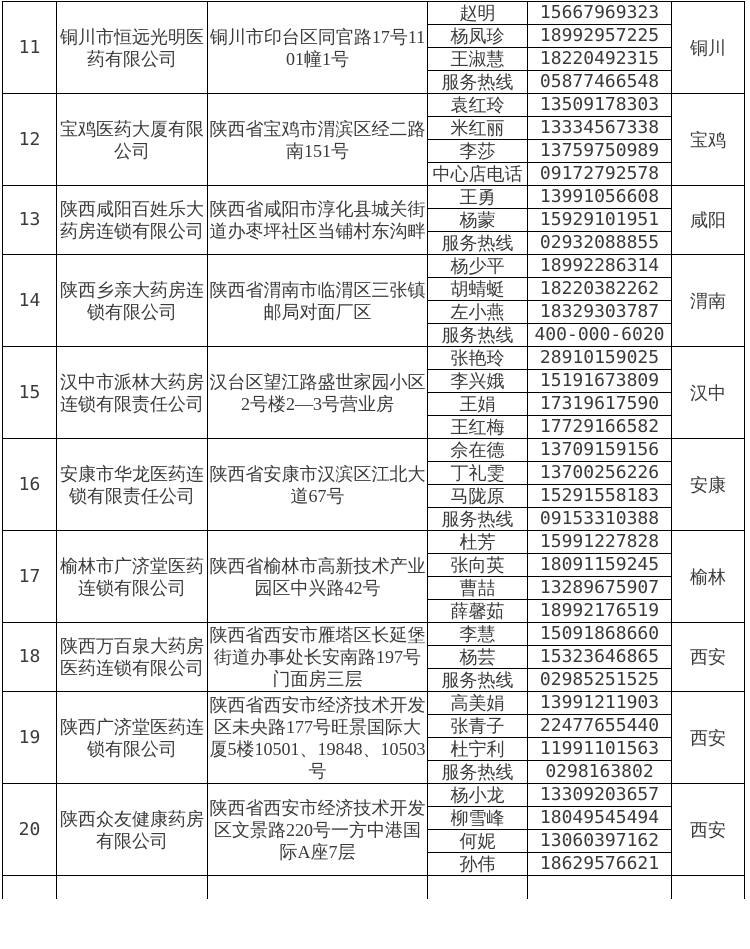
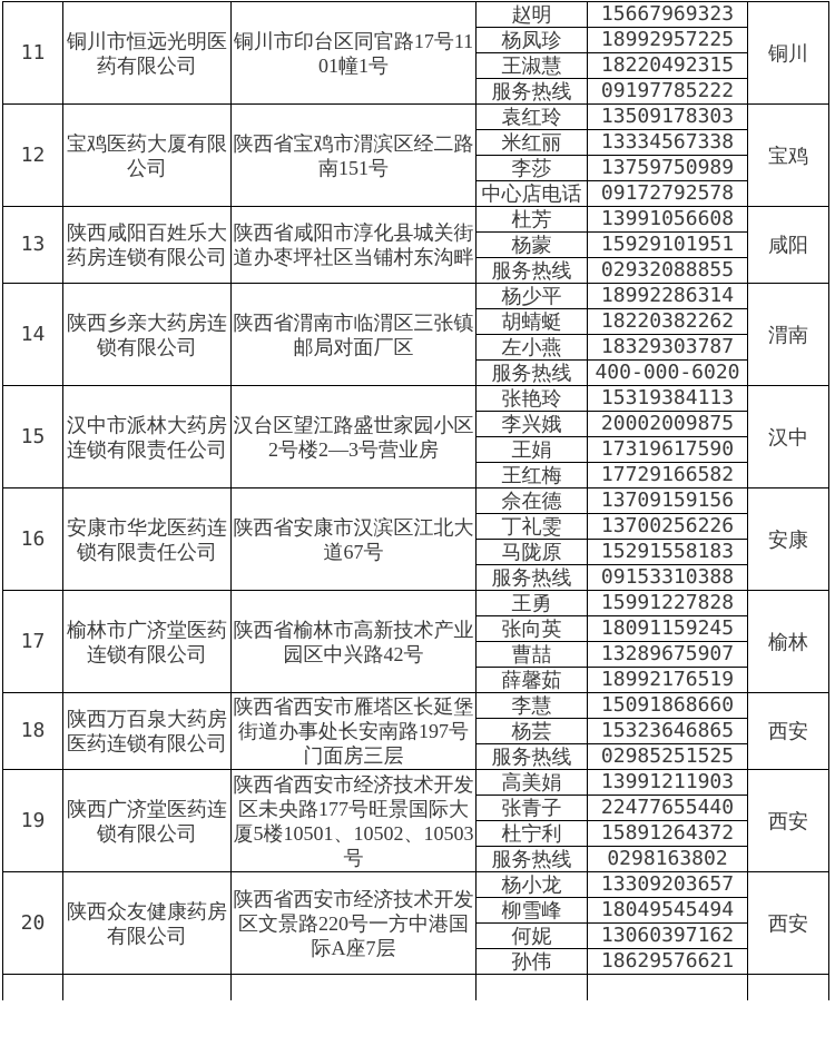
  11	铜川市恒远光明医药有限公司	铜川市印台区同官路17号1101幢1号	赵明	15667969323	铜川
  杨凤珍	18992957225
  王淑慧	18220492315
- 服务热线	05877466548
+ 服务热线	09197785222
  12	宝鸡医药大厦有限公司	陕西省宝鸡市渭滨区经二路南151号	袁红玲	13509178303	宝鸡
  米红丽	13334567338
  李莎	13759750989
  中心店电话	09172792578
- 13	陕西咸阳百姓乐大药房连锁有限公司	陕西省咸阳市淳化县城关街道办枣坪社区当铺村东沟畔	王勇	13991056608	咸阳
+ 13	陕西咸阳百姓乐大药房连锁有限公司	陕西省咸阳市淳化县城关街道办枣坪社区当铺村东沟畔	杜芳	13991056608	咸阳
  杨蒙	15929101951
  服务热线	02932088855
  14	陕西乡亲大药房连锁有限公司	陕西省渭南市临渭区三张镇邮局对面厂区	杨少平	18992286314	渭南
  胡蜻蜓	18220382262
  左小燕	18329303787
  服务热线	400-000-6020
- 15	汉中市派林大药房连锁有限责任公司	汉台区望江路盛世家园小区2号楼2—3号营业房	张艳玲	28910159025	汉中
+ 15	汉中市派林大药房连锁有限责任公司	汉台区望江路盛世家园小区2号楼2—3号营业房	张艳玲	15319384113	汉中
- 李兴娥	15191673809
+ 李兴娥	20002009875
  王娟	17319617590
  王红梅	17729166582
  16	安康市华龙医药连锁有限责任公司	陕西省安康市汉滨区江北大道67号	佘在德	13709159156	安康
  丁礼雯	13700256226
  马陇原	15291558183
  服务热线	09153310388
- 17	榆林市广济堂医药连锁有限公司	陕西省榆林市高新技术产业园区中兴路42号	杜芳	15991227828	榆林
+ 17	榆林市广济堂医药连锁有限公司	陕西省榆林市高新技术产业园区中兴路42号	王勇	15991227828	榆林
  张向英	18091159245
  曹喆	13289675907
  薛馨茹	18992176519
  18	陕西万百泉大药房医药连锁有限公司	陕西省西安市雁塔区长延堡街道办事处长安南路197号门面房三层	李慧	15091868660	西安
  杨芸	15323646865
  服务热线	02985251525
- 19	陕西广济堂医药连锁有限公司	陕西省西安市经济技术开发区未央路177号旺景国际大厦5楼10501、19848、10503号	高美娟	13991211903	西安
+ 19	陕西广济堂医药连锁有限公司	陕西省西安市经济技术开发区未央路177号旺景国际大厦5楼10501、10502、10503号	高美娟	13991211903	西安
  张青子	22477655440
- 杜宁利	11991101563
+ 杜宁利	15891264372
  服务热线	0298163802
  20	陕西众友健康药房有限公司	陕西省西安市经济技术开发区文景路220号一方中港国际A座7层	杨小龙	13309203657	西安
  柳雪峰	18049545494
  何妮	13060397162
  孙伟	18629576621
